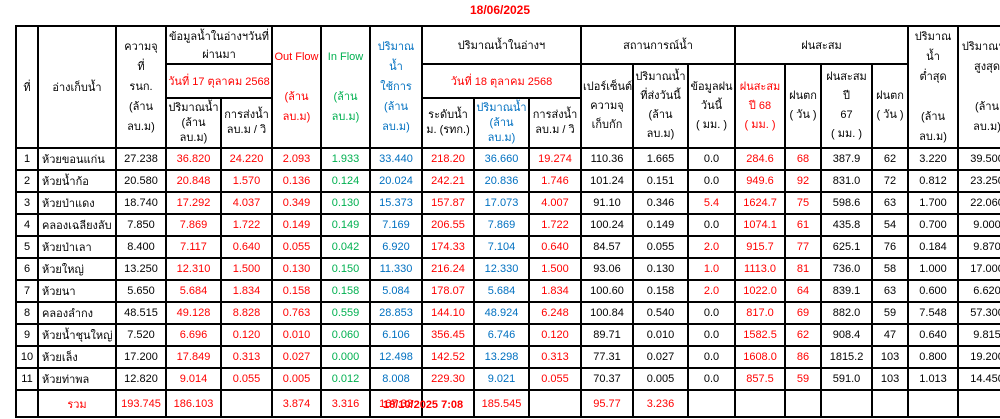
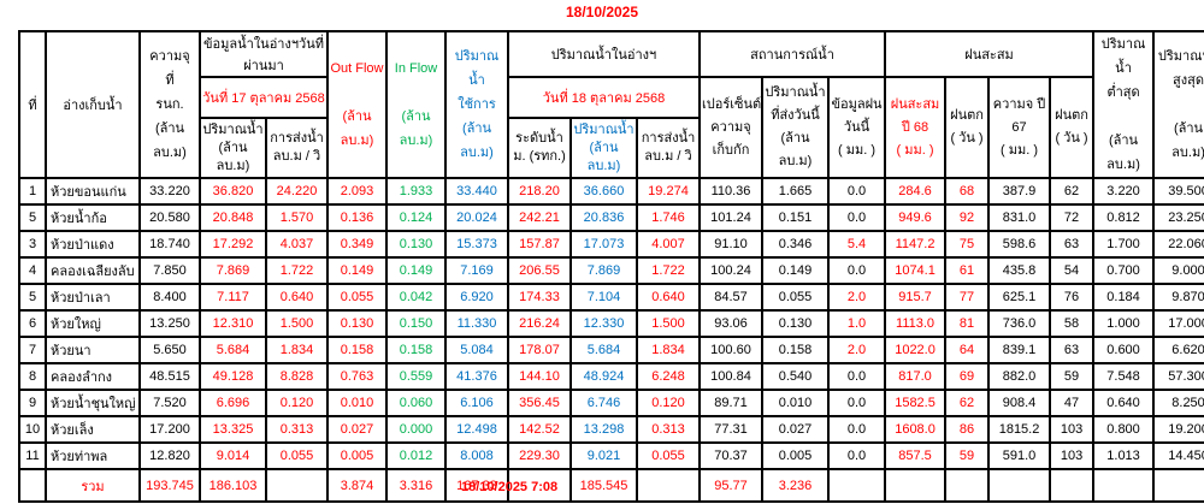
- 18/06/2025
+ 18/10/2025
  ที่	อ่างเก็บน้ำ	ความจุ ที่ รนก. (ล้าน ลบ.ม)	ข้อมูลน้ำในอ่างฯวันที่ผ่านมา	Out Flow (ล้าน ลบ.ม)	In Flow (ล้าน ลบ.ม)	ปริมาณน้ำ ใช้การ (ล้าน ลบ.ม)	ปริมาณน้ำในอ่างฯ	สถานการณ์น้ำ	ฝนสะสม	ปริมาณน้ำ ต่ำสุด (ล้าน ลบ.ม)	ปริมาณ สูงสุด (ล้าน ลบ.ม)
- วันที่ 17 ตุลาคม 2568	วันที่ 18 ตุลาคม 2568	เปอร์เซ็นต์ ความจุ เก็บกัก	ปริมาณน้ำ ที่ส่งวันนี้ (ล้าน ลบ.ม)	ข้อมูลฝน วันนี้ ( มม. )	ฝนสะสม ปี 68 ( มม. )	ฝนตก ( วัน )	ฝนสะสม ปี 67 ( มม. )	ฝนตก ( วัน )
+ วันที่ 17 ตุลาคม 2568	วันที่ 18 ตุลาคม 2568	เปอร์เซ็นต์ ความจุ เก็บกัก	ปริมาณน้ำ ที่ส่งวันนี้ (ล้าน ลบ.ม)	ข้อมูลฝน วันนี้ ( มม. )	ฝนสะสม ปี 68 ( มม. )	ฝนตก ( วัน )	ความจ ปี 67 ( มม. )	ฝนตก ( วัน )
  ปริมาณน้ำ (ล้าน ลบ.ม)	การส่งน้ำ ลบ.ม / วิ	ระดับน้ำ ม. (รทก.)	ปริมาณน้ำ (ล้าน ลบ.ม)	การส่งน้ำ ลบ.ม / วิ
- 1	ห้วยขอนแก่น	27.238	36.820	24.220	2.093	1.933	33.440	218.20	36.660	19.274	110.36	1.665	0.0	284.6	68	387.9	62	3.220	39.50
+ 1	ห้วยขอนแก่น	33.220	36.820	24.220	2.093	1.933	33.440	218.20	36.660	19.274	110.36	1.665	0.0	284.6	68	387.9	62	3.220	39.50
- 2	ห้วยน้ำก้อ	20.580	20.848	1.570	0.136	0.124	20.024	242.21	20.836	1.746	101.24	0.151	0.0	949.6	92	831.0	72	0.812	23.25
+ 5	ห้วยน้ำก้อ	20.580	20.848	1.570	0.136	0.124	20.024	242.21	20.836	1.746	101.24	0.151	0.0	949.6	92	831.0	72	0.812	23.25
- 3	ห้วยป่าแดง	18.740	17.292	4.037	0.349	0.130	15.373	157.87	17.073	4.007	91.10	0.346	5.4	1624.7	75	598.6	63	1.700	22.06
+ 3	ห้วยป่าแดง	18.740	17.292	4.037	0.349	0.130	15.373	157.87	17.073	4.007	91.10	0.346	5.4	1147.2	75	598.6	63	1.700	22.06
  4	คลองเฉลียงลับ	7.850	7.869	1.722	0.149	0.149	7.169	206.55	7.869	1.722	100.24	0.149	0.0	1074.1	61	435.8	54	0.700	9.000
  5	ห้วยป่าเลา	8.400	7.117	0.640	0.055	0.042	6.920	174.33	7.104	0.640	84.57	0.055	2.0	915.7	77	625.1	76	0.184	9.870
  6	ห้วยใหญ่	13.250	12.310	1.500	0.130	0.150	11.330	216.24	12.330	1.500	93.06	0.130	1.0	1113.0	81	736.0	58	1.000	17.00
  7	ห้วยนา	5.650	5.684	1.834	0.158	0.158	5.084	178.07	5.684	1.834	100.60	0.158	2.0	1022.0	64	839.1	63	0.600	6.620
- 8	คลองลำกง	48.515	49.128	8.828	0.763	0.559	28.853	144.10	48.924	6.248	100.84	0.540	0.0	817.0	69	882.0	59	7.548	57.30
+ 8	คลองลำกง	48.515	49.128	8.828	0.763	0.559	41.376	144.10	48.924	6.248	100.84	0.540	0.0	817.0	69	882.0	59	7.548	57.30
- 9	ห้วยน้ำชุนใหญ่	7.520	6.696	0.120	0.010	0.060	6.106	356.45	6.746	0.120	89.71	0.010	0.0	1582.5	62	908.4	47	0.640	9.815
+ 9	ห้วยน้ำชุนใหญ่	7.520	6.696	0.120	0.010	0.060	6.106	356.45	6.746	0.120	89.71	0.010	0.0	1582.5	62	908.4	47	0.640	8.250
- 10	ห้วยเล็ง	17.200	17.849	0.313	0.027	0.000	12.498	142.52	13.298	0.313	77.31	0.027	0.0	1608.0	86	1815.2	103	0.800	19.20
+ 10	ห้วยเล็ง	17.200	13.325	0.313	0.027	0.000	12.498	142.52	13.298	0.313	77.31	0.027	0.0	1608.0	86	1815.2	103	0.800	19.20
  11	ห้วยท่าพล	12.820	9.014	0.055	0.005	0.012	8.008	229.30	9.021	0.055	70.37	0.005	0.0	857.5	59	591.0	103	1.013	14.45
  	รวม	193.745	186.103		3.874	3.316	167.33		185.545		95.77	3.236
  18/10/2025 7:08
